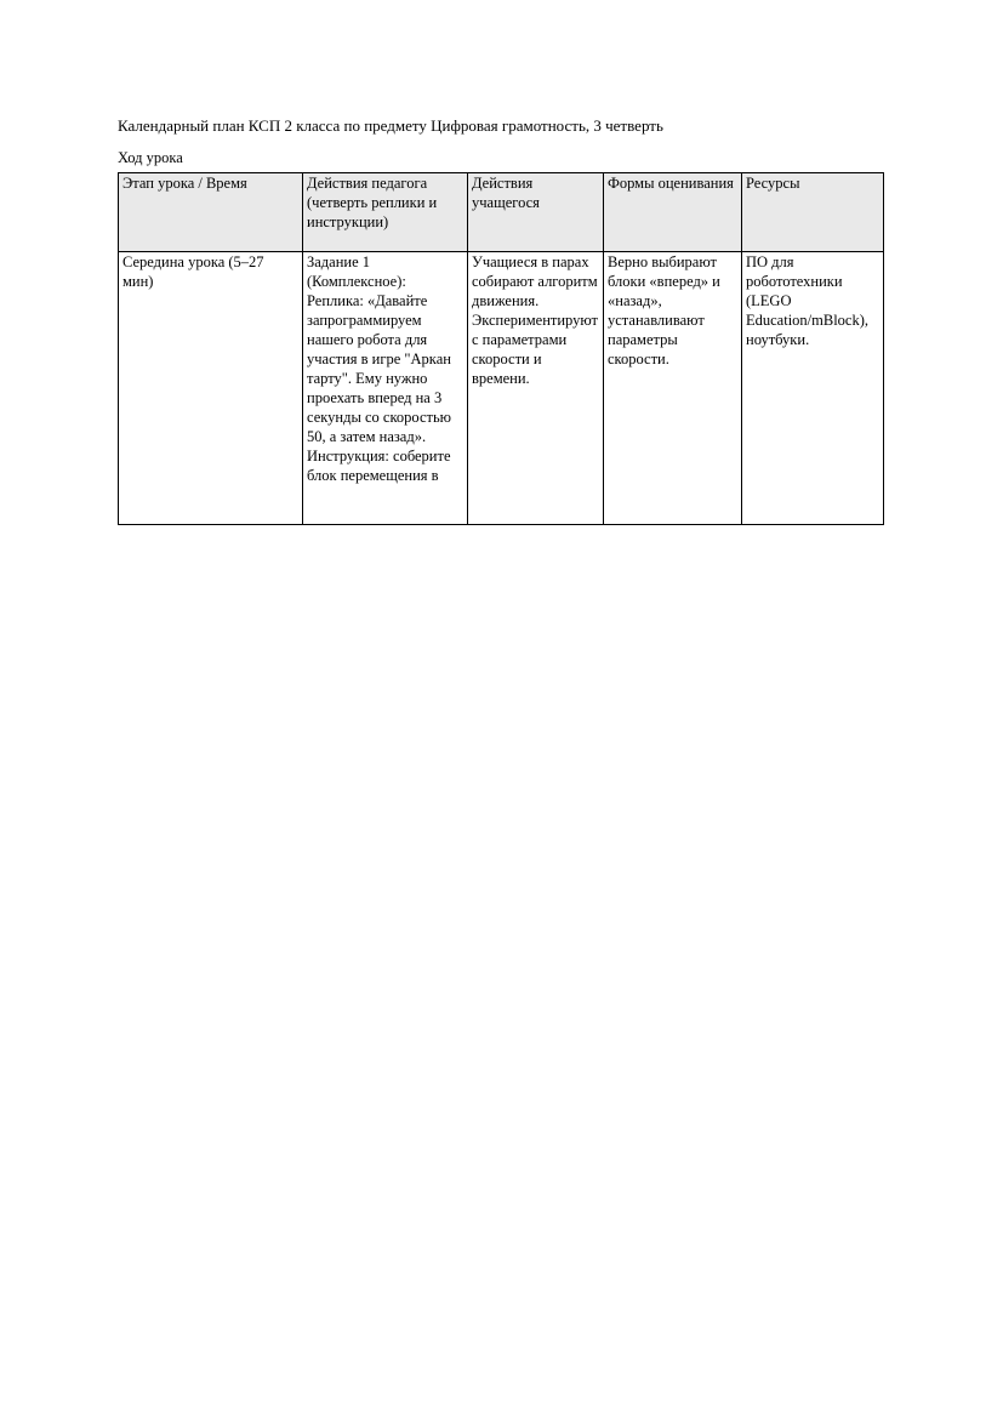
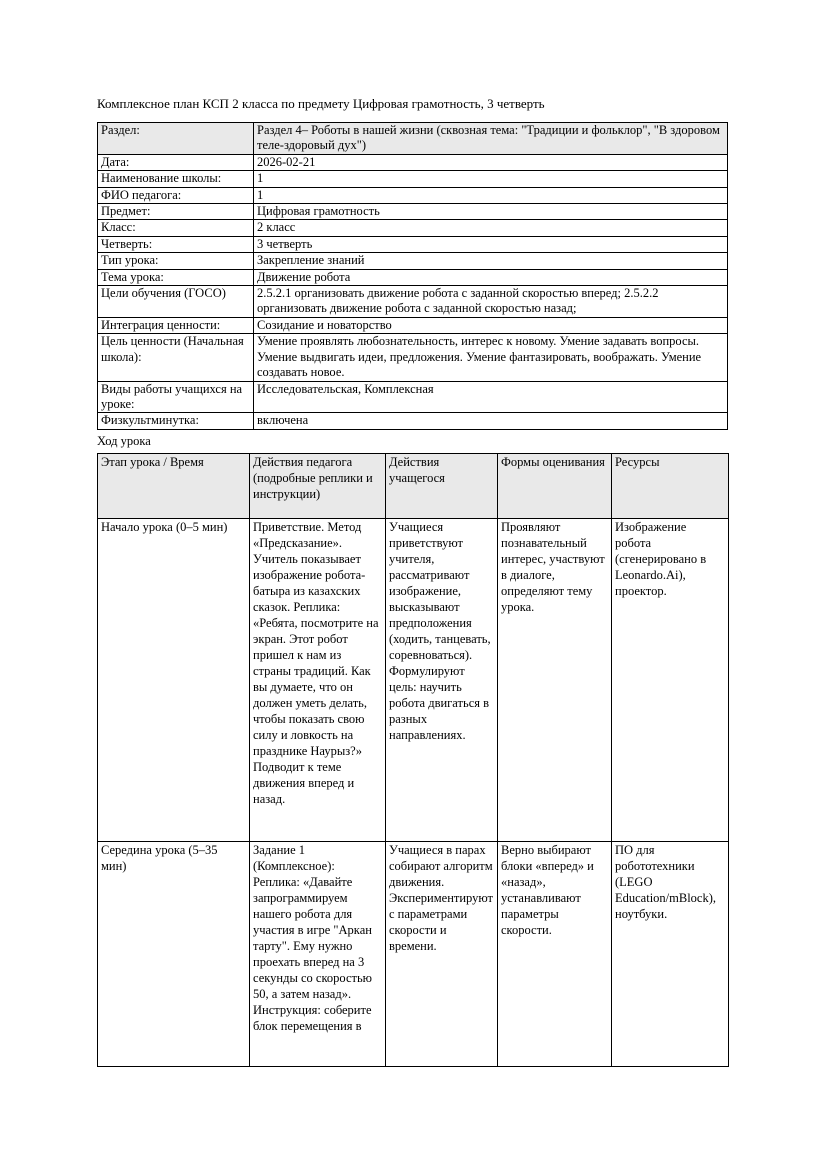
- Календарный план КСП 2 класса по предмету Цифровая грамотность, 3 четверть
+ Комплексное план КСП 2 класса по предмету Цифровая грамотность, 3 четверть
+ Раздел:	Раздел 4– Роботы в нашей жизни (сквозная тема: "Традиции и фольклор", "В здоровом теле-здоровый дух")
+ Дата:	2026-02-21
+ Наименование школы:	1
+ ФИО педагога:	1
+ Предмет:	Цифровая грамотность
+ Класс:	2 класс
+ Четверть:	3 четверть
+ Тип урока:	Закрепление знаний
+ Тема урока:	Движение робота
+ Цели обучения (ГОСО)	2.5.2.1 организовать движение робота с заданной скоростью вперед; 2.5.2.2 организовать движение робота с заданной скоростью назад;
+ Интеграция ценности:	Созидание и новаторство
+ Цель ценности (Начальная школа):	Умение проявлять любознательность, интерес к новому. Умение задавать вопросы. Умение выдвигать идеи, предложения. Умение фантазировать, воображать. Умение создавать новое.
+ Виды работы учащихся на уроке:	Исследовательская, Комплексная
+ Физкультминутка:	включена
  Ход урока
- Этап урока / Время	Действия педагога (четверть реплики и инструкции)	Действия учащегося	Формы оценивания	Ресурсы
+ Этап урока / Время	Действия педагога (подробные реплики и инструкции)	Действия учащегося	Формы оценивания	Ресурсы
+ Начало урока (0–5 мин)	Приветствие. Метод «Предсказание». Учитель показывает изображение робота-батыра из казахских сказок. Реплика: «Ребята, посмотрите на экран. Этот робот пришел к нам из страны традиций. Как вы думаете, что он должен уметь делать, чтобы показать свою силу и ловкость на празднике Наурыз?» Подводит к теме движения вперед и назад.	Учащиеся приветствуют учителя, рассматривают изображение, высказывают предположения (ходить, танцевать, соревноваться). Формулируют цель: научить робота двигаться в разных направлениях.	Проявляют познавательный интерес, участвуют в диалоге, определяют тему урока.	Изображение робота (сгенерировано в Leonardo.Ai), проектор.
- Середина урока (5–27 мин)	Задание 1 (Комплексное): Реплика: «Давайте запрограммируем нашего робота для участия в игре "Аркан тарту". Ему нужно проехать вперед на 3 секунды со скоростью 50, а затем назад». Инструкция: соберите блок перемещения в	Учащиеся в парах собирают алгоритм движения. Экспериментируют с параметрами скорости и времени.	Верно выбирают блоки «вперед» и «назад», устанавливают параметры скорости.	ПО для робототехники (LEGO Education/mBlock), ноутбуки.
+ Середина урока (5–35 мин)	Задание 1 (Комплексное): Реплика: «Давайте запрограммируем нашего робота для участия в игре "Аркан тарту". Ему нужно проехать вперед на 3 секунды со скоростью 50, а затем назад». Инструкция: соберите блок перемещения в	Учащиеся в парах собирают алгоритм движения. Экспериментируют с параметрами скорости и времени.	Верно выбирают блоки «вперед» и «назад», устанавливают параметры скорости.	ПО для робототехники (LEGO Education/mBlock), ноутбуки.
